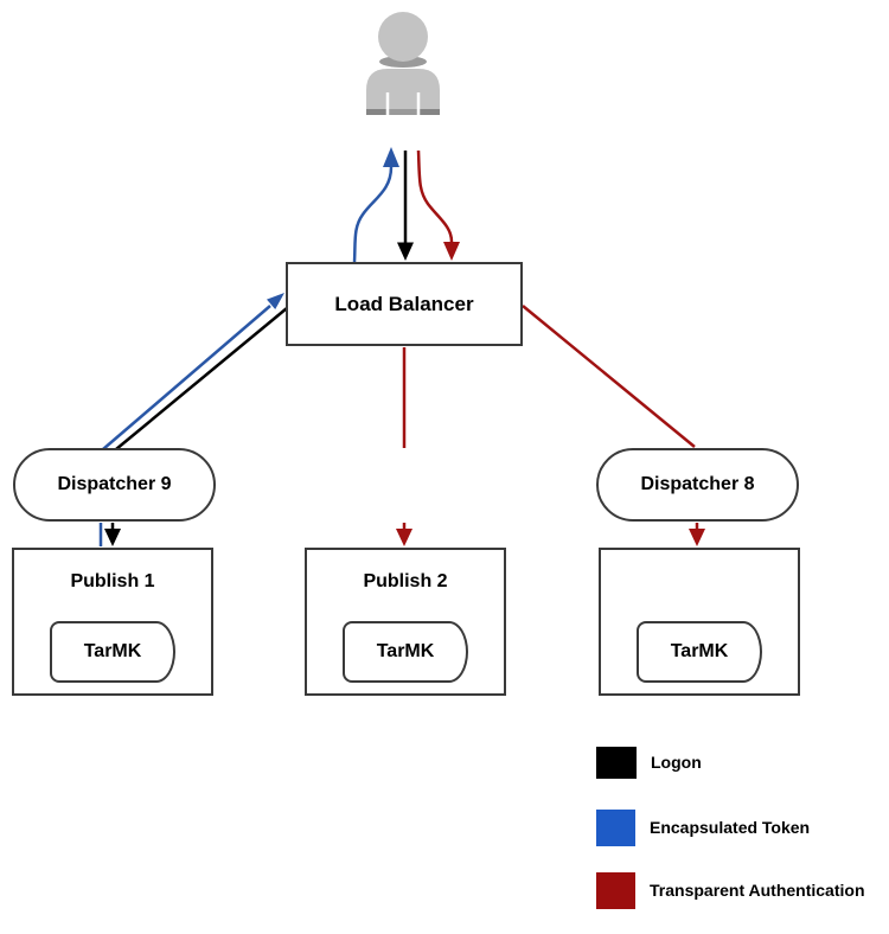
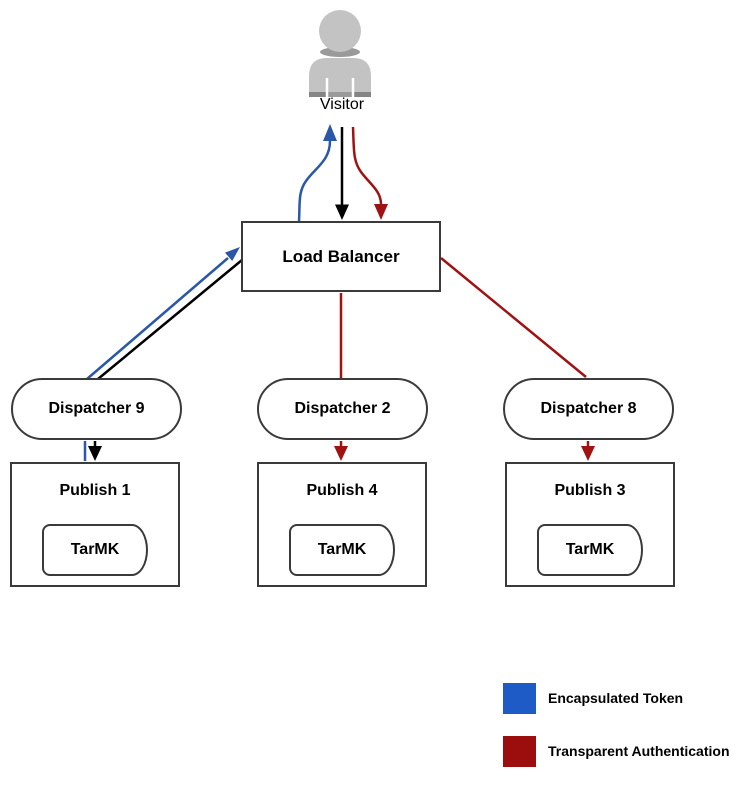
+ Visitor
  Load Balancer
  Dispatcher 9
+ Dispatcher 2
  Dispatcher 8
  Publish 1
  TarMK
- Publish 2
+ Publish 4
  TarMK
+ Publish 3
  TarMK
- Logon
  Encapsulated Token
  Transparent Authentication
